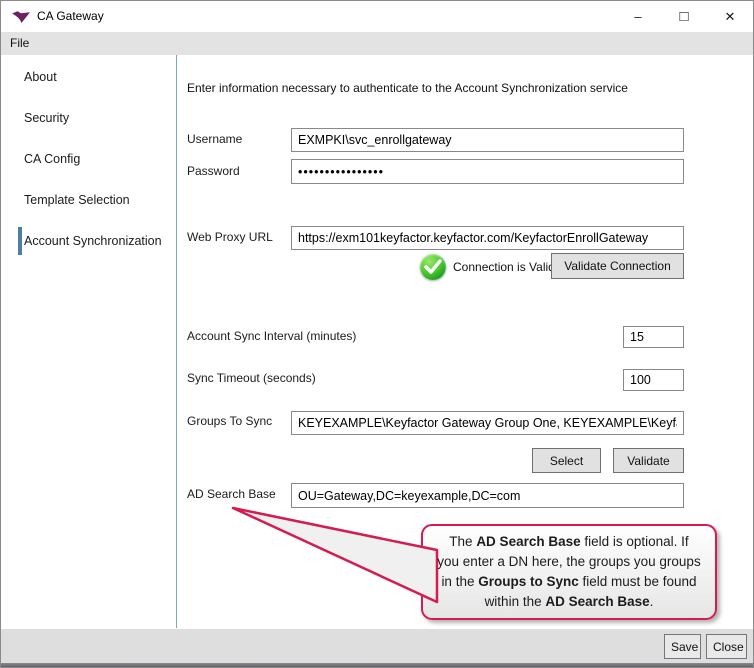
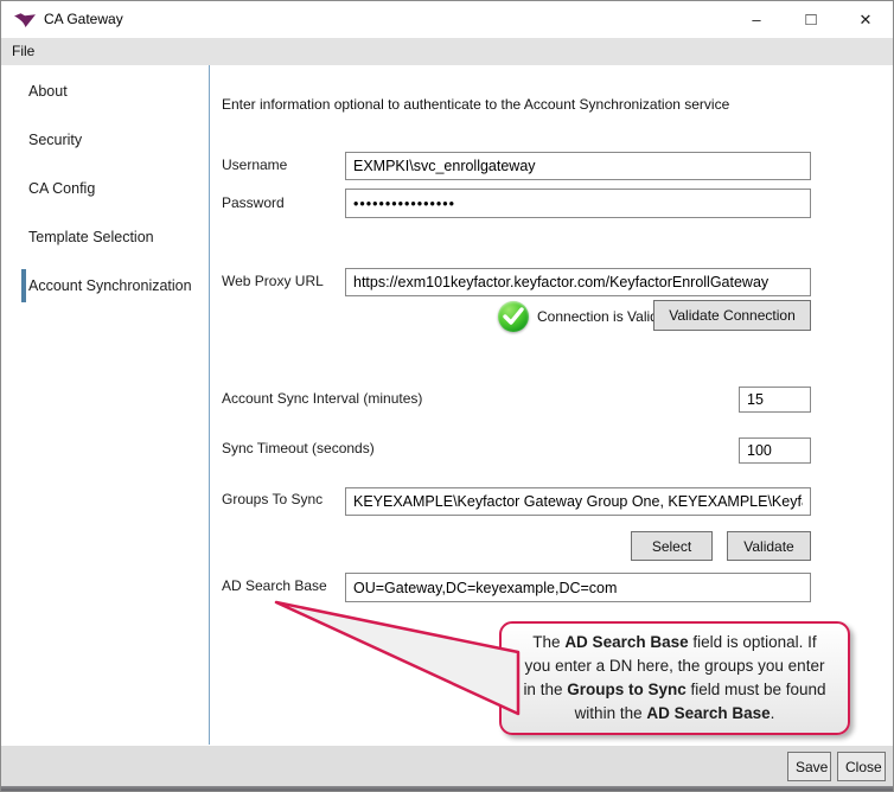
  CA Gateway
  –
  □
  ✕
  File
  About
  Security
  CA Config
  Template Selection
  Account Synchronization
- Enter information necessary to authenticate to the Account Synchronization service
+ Enter information optional to authenticate to the Account Synchronization service
  Username
  EXMPKI\svc_enrollgateway
  Password
  ••••••••••••••••
  Web Proxy URL
  https://exm101keyfactor.keyfactor.com/KeyfactorEnrollGateway
  Connection is Vali
  Validate Connection
  Account Sync Interval (minutes)
  15
  Sync Timeout (seconds)
  100
  Groups To Sync
  KEYEXAMPLE\Keyfactor Gateway Group One, KEYEXAMPLE\Keyf
  Select
  Validate
  AD Search Base
  OU=Gateway,DC=keyexample,DC=com
  The AD Search Base field is optional. If
- you enter a DN here, the groups you groups
+ you enter a DN here, the groups you enter
  in the Groups to Sync field must be found
  within the AD Search Base.
  Save
  Close
